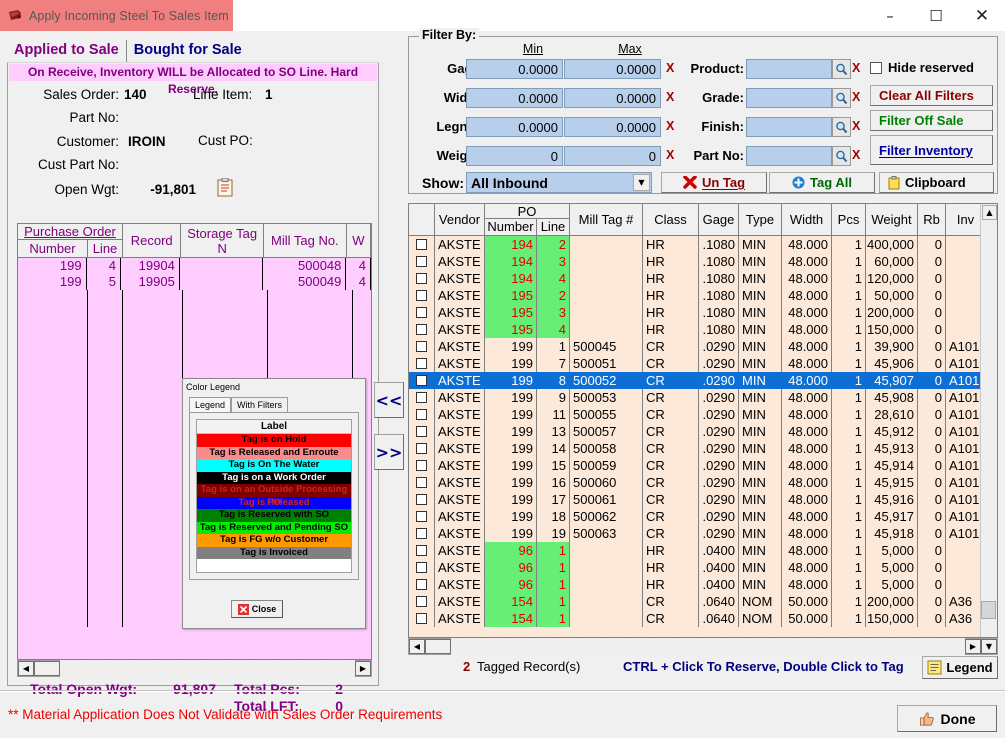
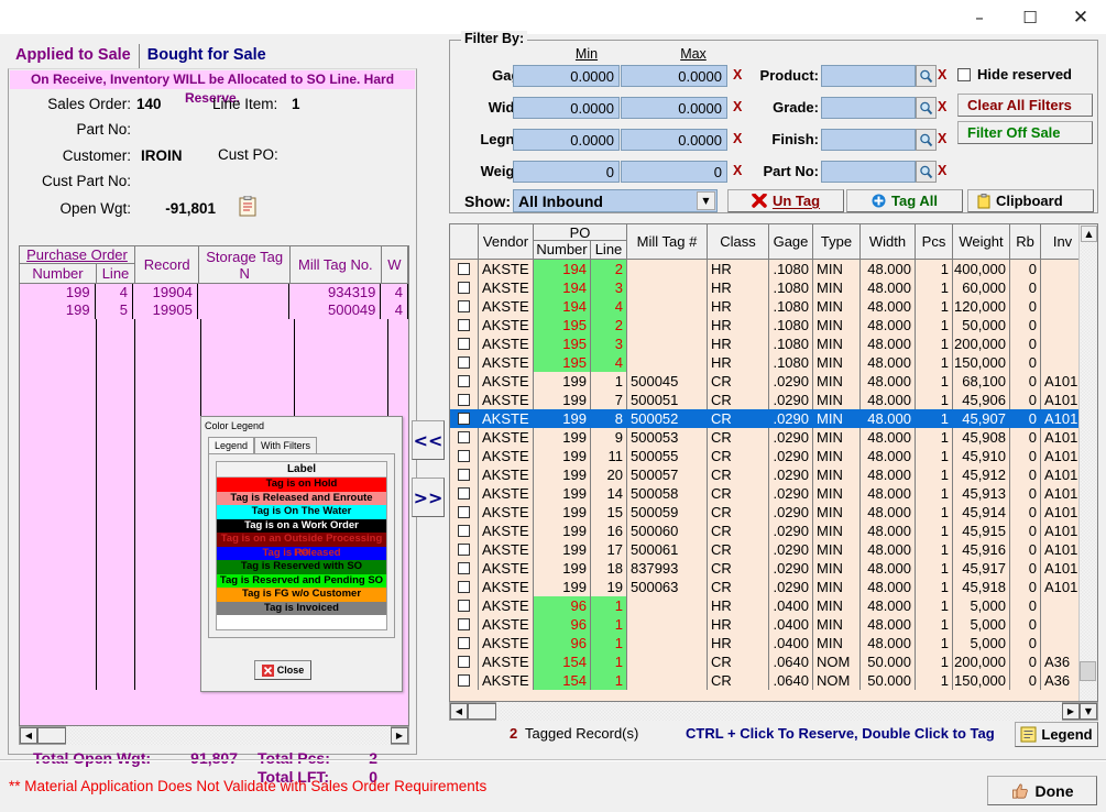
- Apply Incoming Steel To Sales Item
  –
  ☐
  ✕
  Applied to Sale
  Bought for Sale
  On Receive, Inventory WILL be Allocated to SO Line. Hard Reserve.
  Sales Order:
  140
  Line Item:
  1
  Part No:
  Customer:
  IROIN
  Cust PO:
  Cust Part No:
  Open Wgt:
  -91,801
  Purchase Order
  Number
  Line
  Record
  Storage Tag N
  Mill Tag No.
  W
  199
  4
  19904
- 500048
+ 934319
  4
  199
  5
  19905
  500049
  4
  ◀
  ▶
  Total Open Wgt:
  91,807
  Total Pcs:
  2
  Total LFT:
  0
  <<
  >>
  Filter By:
  Min
  Max
  0.0000
  0.0000
  X
  0.0000
  0.0000
  X
  0.0000
  0.0000
  X
  0
  0
  X
  Product:
  X
  Grade:
  X
  Finish:
  X
  Part No:
  X
  Hide reserved
  Clear All Filters
  Filter Off Sale
- Filter Inventory
  Show:
  All Inbound
  ▼
  Un Tag
  Tag All
  Clipboard
  Vendor
  PO
  Number
  Line
  Mill Tag #
  Class
  Gage
  Type
  Width
  Pcs
  Weight
  Rb
  Inv
  AKSTE
  194
  2
  HR
  .1080
  MIN
  48.000
  1
  400,000
  0
  AKSTE
  194
  3
  HR
  .1080
  MIN
  48.000
  1
  60,000
  0
  AKSTE
  194
  4
  HR
  .1080
  MIN
  48.000
  1
  120,000
  0
  AKSTE
  195
  2
  HR
  .1080
  MIN
  48.000
  1
  50,000
  0
  AKSTE
  195
  3
  HR
  .1080
  MIN
  48.000
  1
  200,000
  0
  AKSTE
  195
  4
  HR
  .1080
  MIN
  48.000
  1
  150,000
  0
  AKSTE
  199
  1
  500045
  CR
  .0290
  MIN
  48.000
  1
- 39,900
+ 68,100
  0
  A101
  AKSTE
  199
  7
  500051
  CR
  .0290
  MIN
  48.000
  1
  45,906
  0
  A101
  AKSTE
  199
  8
  500052
  CR
  .0290
  MIN
  48.000
  1
  45,907
  0
  A101
  AKSTE
  199
  9
  500053
  CR
  .0290
  MIN
  48.000
  1
  45,908
  0
  A101
  AKSTE
  199
  11
  500055
  CR
  .0290
  MIN
  48.000
  1
- 28,610
+ 45,910
  0
  A101
  AKSTE
  199
- 13
+ 20
  500057
  CR
  .0290
  MIN
  48.000
  1
  45,912
  0
  A101
  AKSTE
  199
  14
  500058
  CR
  .0290
  MIN
  48.000
  1
  45,913
  0
  A101
  AKSTE
  199
  15
  500059
  CR
  .0290
  MIN
  48.000
  1
  45,914
  0
  A101
  AKSTE
  199
  16
  500060
  CR
  .0290
  MIN
  48.000
  1
  45,915
  0
  A101
  AKSTE
  199
  17
  500061
  CR
  .0290
  MIN
  48.000
  1
  45,916
  0
  A101
  AKSTE
  199
  18
- 500062
+ 837993
  CR
  .0290
  MIN
  48.000
  1
  45,917
  0
  A101
  AKSTE
  199
  19
  500063
  CR
  .0290
  MIN
  48.000
  1
  45,918
  0
  A101
  AKSTE
  96
  1
  HR
  .0400
  MIN
  48.000
  1
  5,000
  0
  AKSTE
  96
  1
  HR
  .0400
  MIN
  48.000
  1
  5,000
  0
  AKSTE
  96
  1
  HR
  .0400
  MIN
  48.000
  1
  5,000
  0
  AKSTE
  154
  1
  CR
  .0640
  NOM
  50.000
  1
  200,000
  0
  A36
  AKSTE
  154
  1
  CR
  .0640
  NOM
  50.000
  1
  150,000
  0
  A36
  ▲
  ◀
  ▶
  ▼
  Color Legend
  Legend
  With Filters
  Label
  Tag is on Hold
  Tag is Released and Enroute
  Tag is On The Water
  Tag is on a Work Order
  Tag is on an Outside Processing
  Tag is Released
  Tag is Reserved with SO
  Tag is Reserved and Pending SO
  Tag is FG w/o Customer
  Tag is Invoiced
  Close
  2
  Tagged Record(s)
  CTRL + Click To Reserve, Double Click to Tag
  Legend
  ** Material Application Does Not Validate with Sales Order Requirements
  Done
